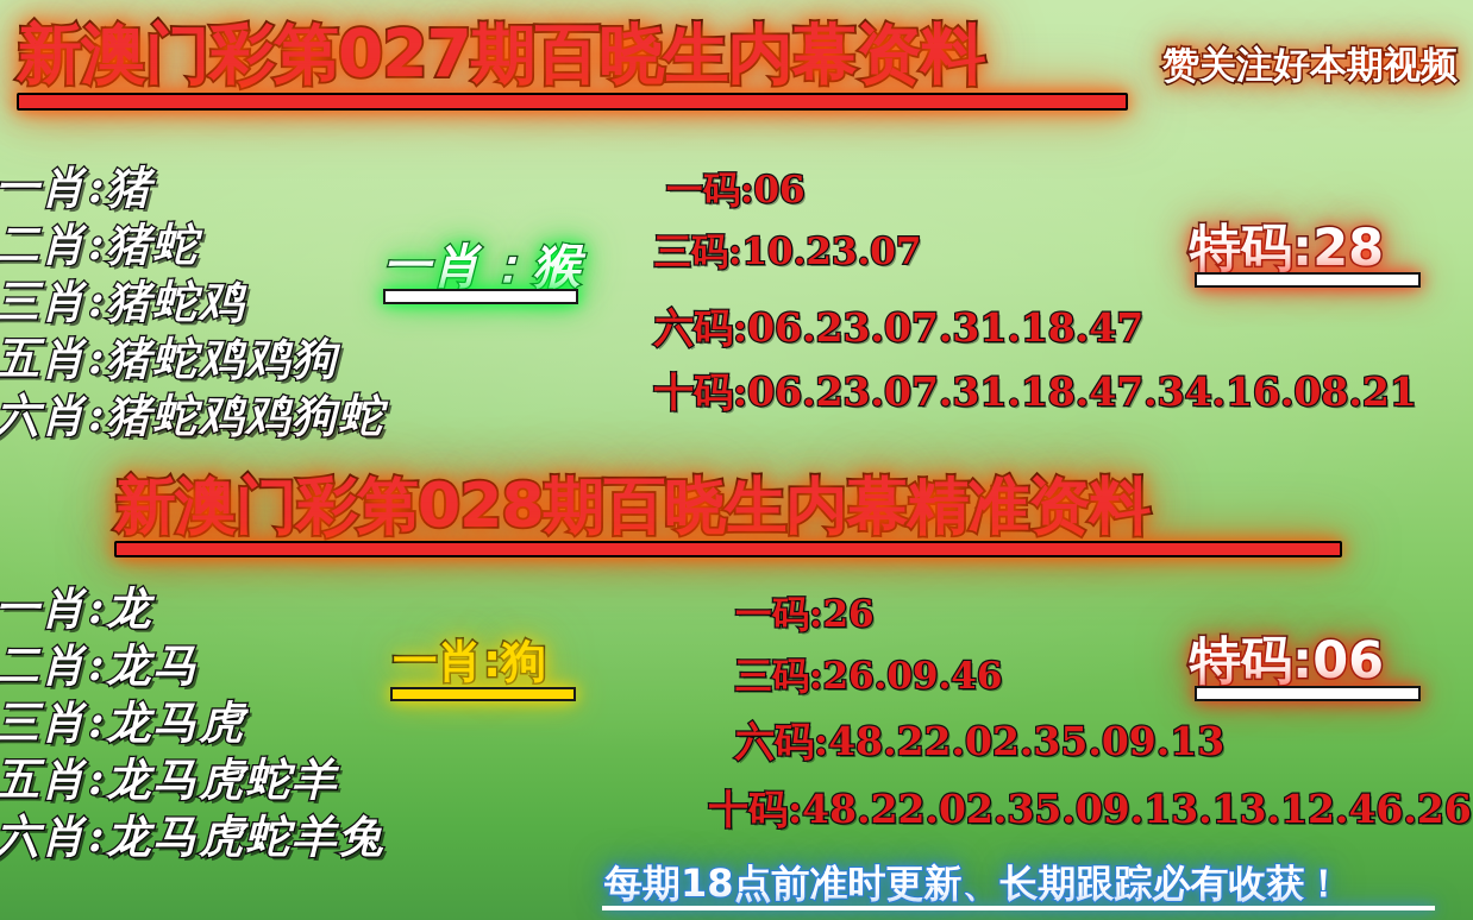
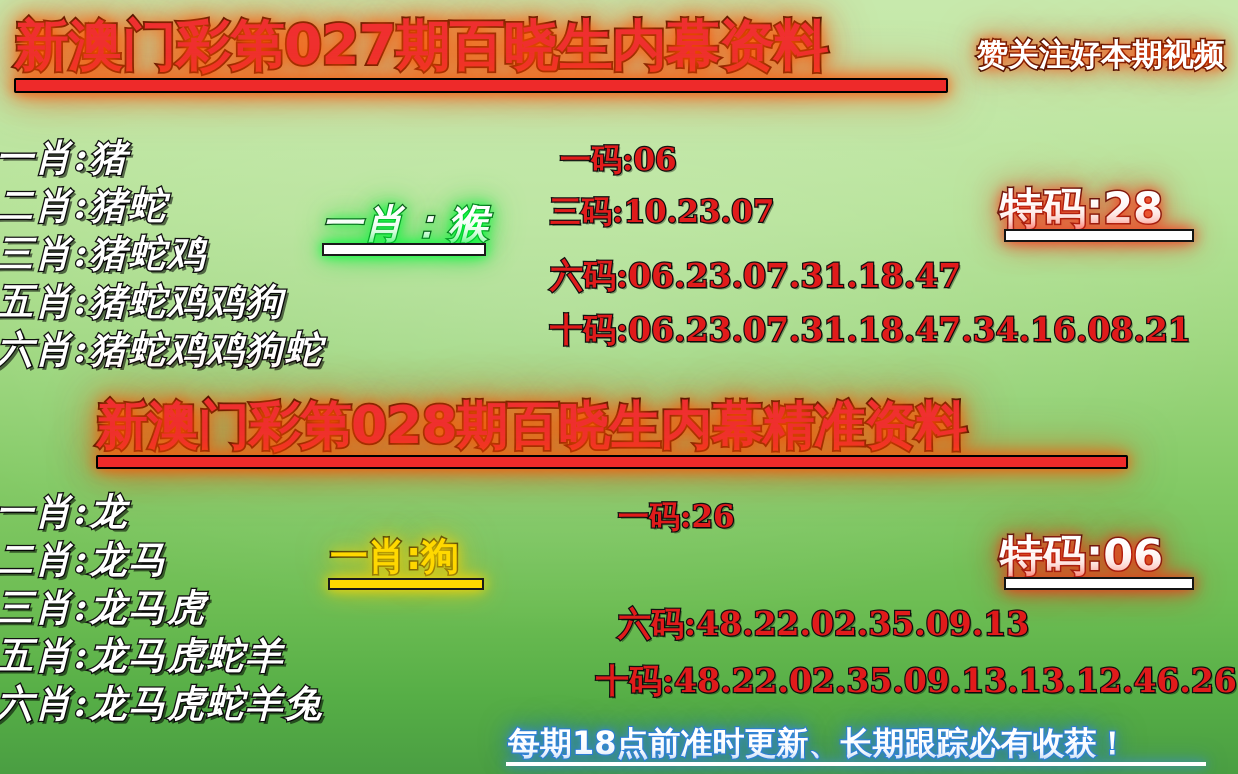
  新澳门彩第027期百晓生内幕资料
  赞关注好本期视频
  一肖:猪
  二肖:猪蛇
  三肖:猪蛇鸡
  五肖:猪蛇鸡鸡狗
  六肖:猪蛇鸡鸡狗蛇
  一肖：猴
  一码:06
  三码:10.23.07
  六码:06.23.07.31.18.47
  十码:06.23.07.31.18.47.34.16.08.21
  特码:28
  新澳门彩第028期百晓生内幕精准资料
  一肖:龙
  二肖:龙马
  三肖:龙马虎
  五肖:龙马虎蛇羊
  六肖:龙马虎蛇羊兔
  一肖:狗
  一码:26
- 三码:26.09.46
  六码:48.22.02.35.09.13
  十码:48.22.02.35.09.13.13.12.46.26
  特码:06
  每期18点前准时更新、长期跟踪必有收获！
